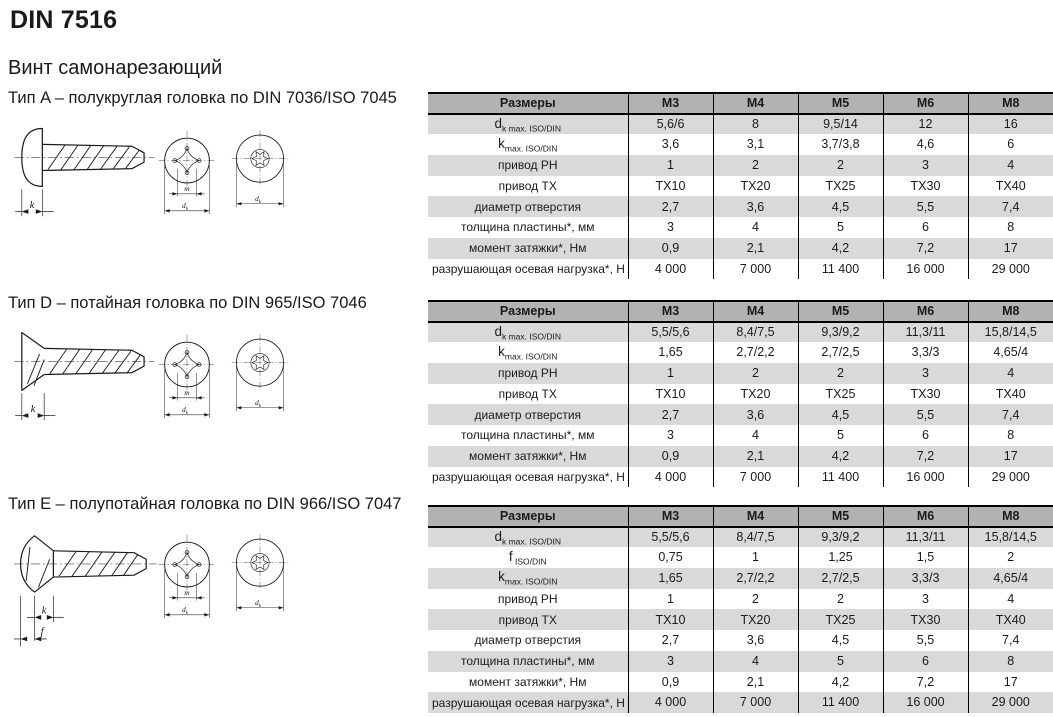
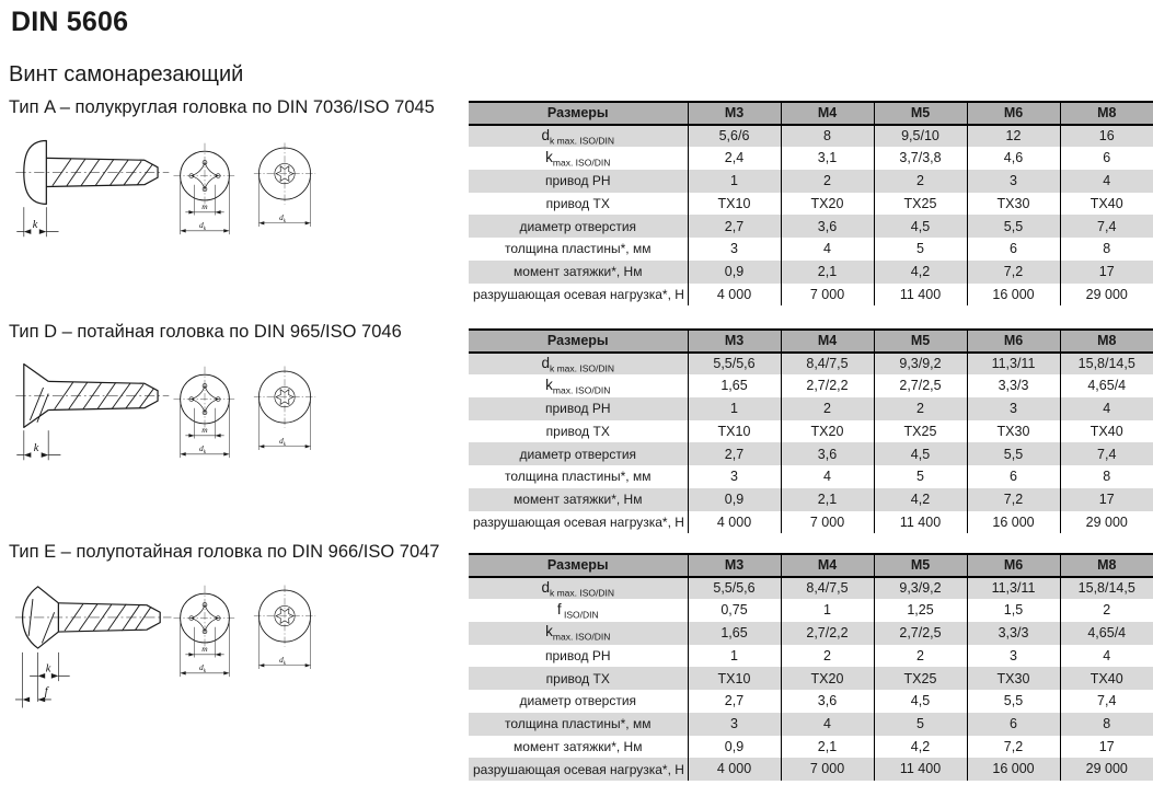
- DIN 7516
+ DIN 5606
  Винт самонарезающий
  Тип A – полукруглая головка по DIN 7036/ISO 7045
  Тип D – потайная головка по DIN 965/ISO 7046
  Тип E – полупотайная головка по DIN 966/ISO 7047
  k
  k
  k
  f
  Размеры	M3	M4	M5	M6	M8
- dk max. ISO/DIN	5,6/6	8	9,5/14	12	16
+ dk max. ISO/DIN	5,6/6	8	9,5/10	12	16
- kmax. ISO/DIN	3,6	3,1	3,7/3,8	4,6	6
+ kmax. ISO/DIN	2,4	3,1	3,7/3,8	4,6	6
  привод PH	1	2	2	3	4
  привод TX	TX10	TX20	TX25	TX30	TX40
  диаметр отверстия	2,7	3,6	4,5	5,5	7,4
  толщина пластины*, мм	3	4	5	6	8
  момент затяжки*, Нм	0,9	2,1	4,2	7,2	17
  разрушающая осевая нагрузка*, Н	4 000	7 000	11 400	16 000	29 000
  Размеры	M3	M4	M5	M6	M8
  dk max. ISO/DIN	5,5/5,6	8,4/7,5	9,3/9,2	11,3/11	15,8/14,5
  kmax. ISO/DIN	1,65	2,7/2,2	2,7/2,5	3,3/3	4,65/4
  привод PH	1	2	2	3	4
  привод TX	TX10	TX20	TX25	TX30	TX40
  диаметр отверстия	2,7	3,6	4,5	5,5	7,4
  толщина пластины*, мм	3	4	5	6	8
  момент затяжки*, Нм	0,9	2,1	4,2	7,2	17
  разрушающая осевая нагрузка*, Н	4 000	7 000	11 400	16 000	29 000
  Размеры	M3	M4	M5	M6	M8
  dk max. ISO/DIN	5,5/5,6	8,4/7,5	9,3/9,2	11,3/11	15,8/14,5
  f ISO/DIN	0,75	1	1,25	1,5	2
  kmax. ISO/DIN	1,65	2,7/2,2	2,7/2,5	3,3/3	4,65/4
  привод PH	1	2	2	3	4
  привод TX	TX10	TX20	TX25	TX30	TX40
  диаметр отверстия	2,7	3,6	4,5	5,5	7,4
  толщина пластины*, мм	3	4	5	6	8
  момент затяжки*, Нм	0,9	2,1	4,2	7,2	17
  разрушающая осевая нагрузка*, Н	4 000	7 000	11 400	16 000	29 000
